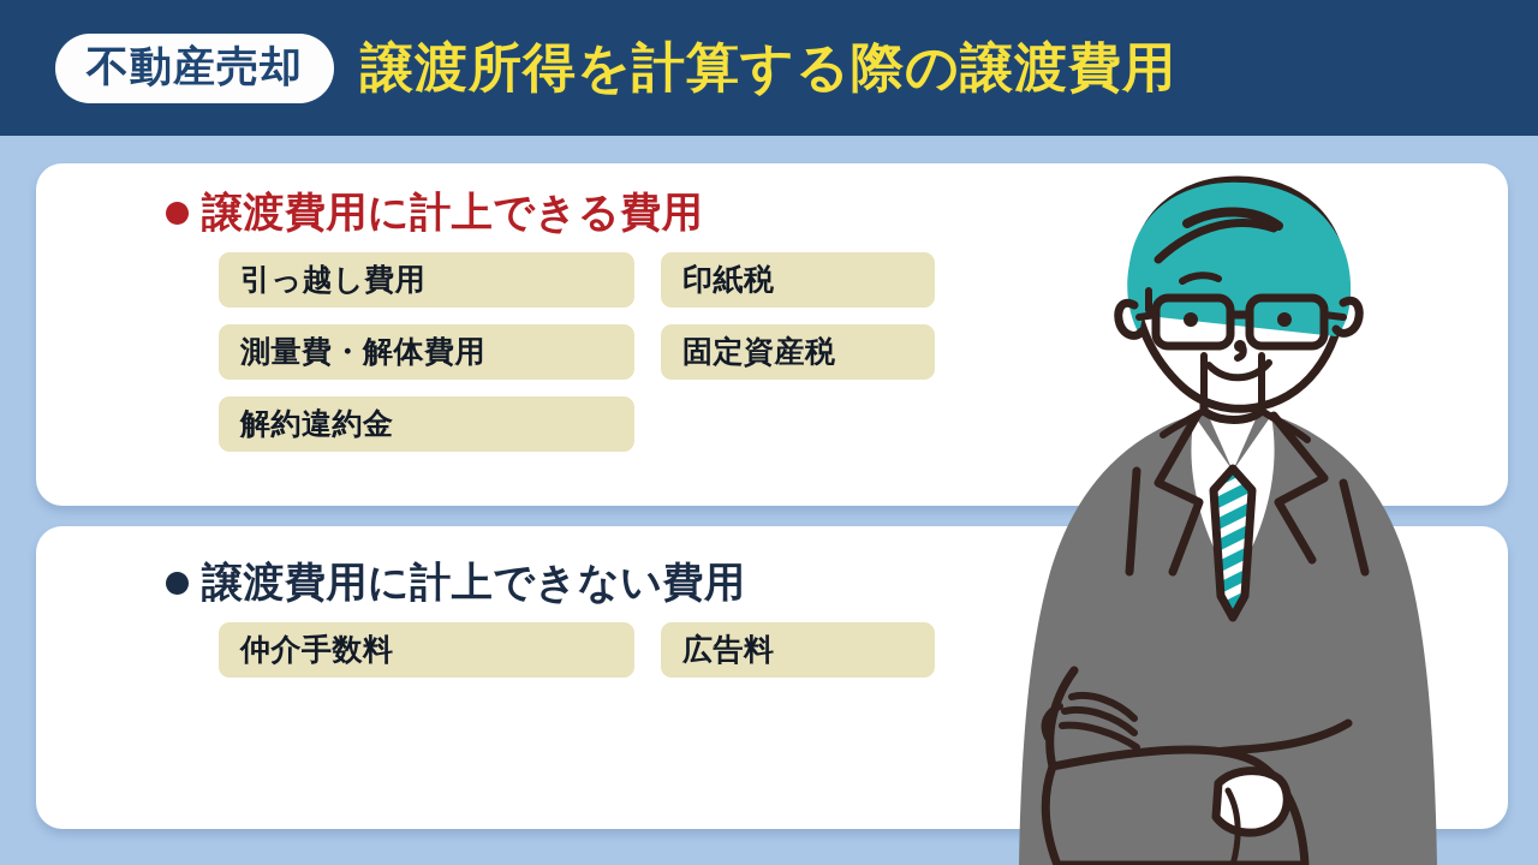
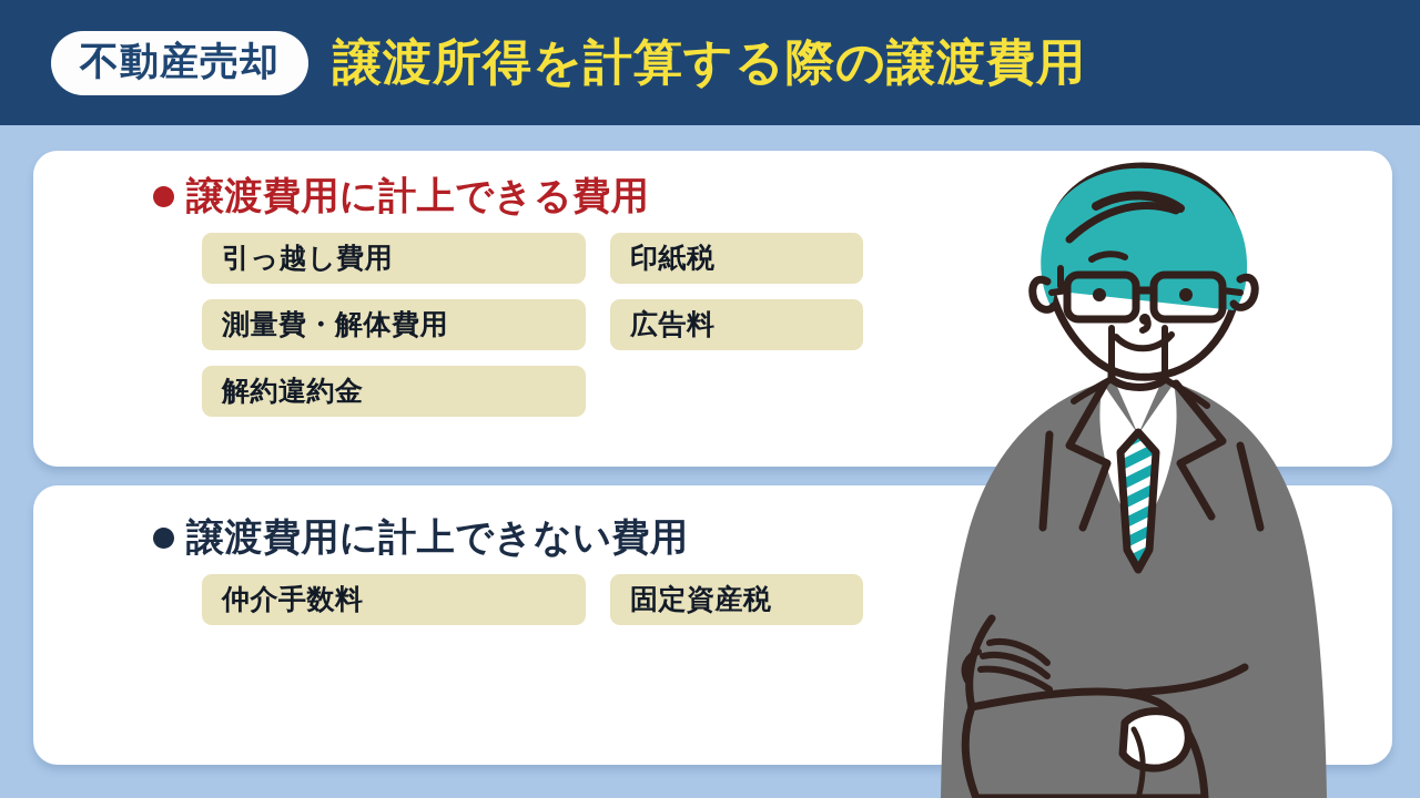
  不動産売却
  譲渡所得を計算する際の譲渡費用
  譲渡費用に計上できる費用
  引っ越し費用
  印紙税
  測量費・解体費用
- 固定資産税
+ 広告料
  解約違約金
  譲渡費用に計上できない費用
  仲介手数料
- 広告料
+ 固定資産税
